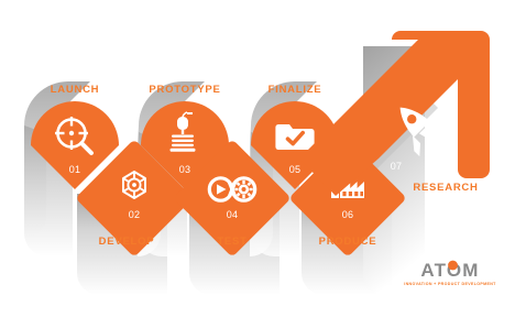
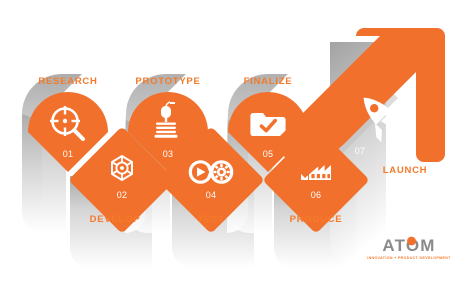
- LAUNCH
+ RESEARCH
  01
  02
  DEVELOP
  PROTOTYPE
  03
  04
  TEST
  FINALIZE
  05
  06
  PRODUCE
  07
- RESEARCH
+ LAUNCH
  ATOM
